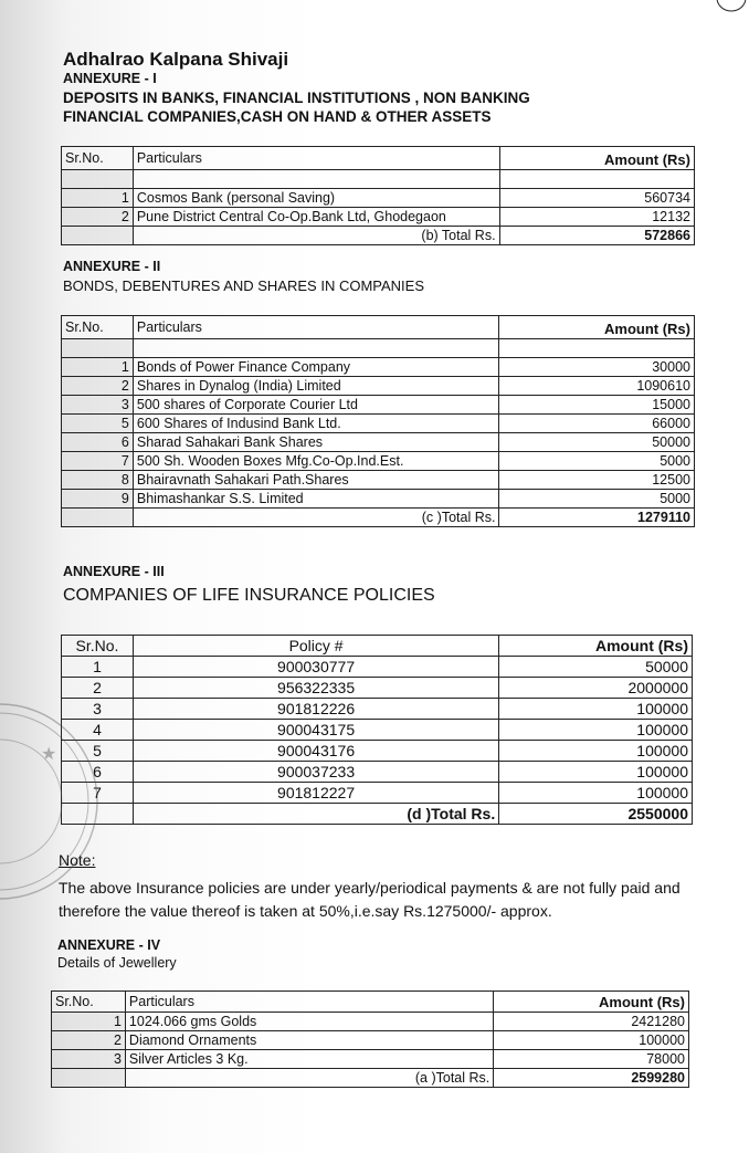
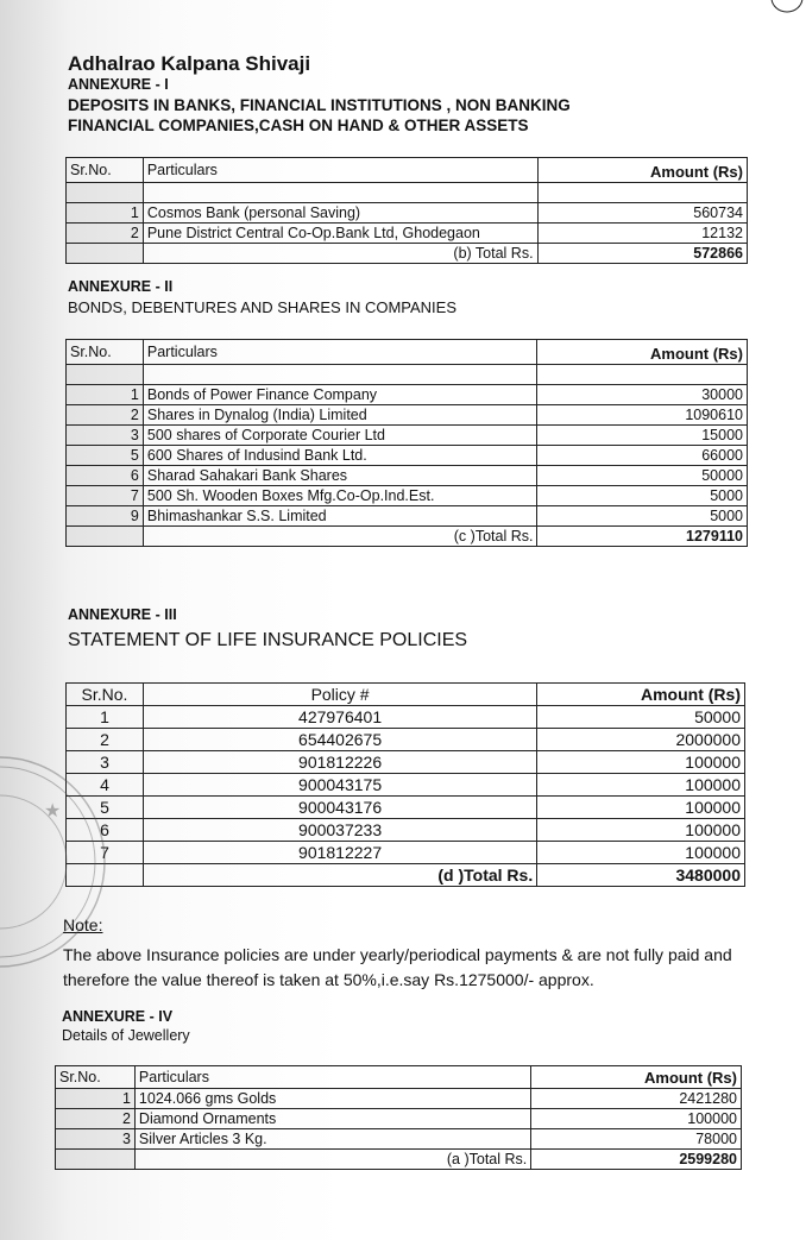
  Adhalrao Kalpana Shivaji
  ANNEXURE - I
  DEPOSITS IN BANKS, FINANCIAL INSTITUTIONS , NON BANKING
  FINANCIAL COMPANIES,CASH ON HAND & OTHER ASSETS
  Sr.No.	Particulars	Amount (Rs)
  1	Cosmos Bank (personal Saving)	560734
  2	Pune District Central Co-Op.Bank Ltd, Ghodegaon	12132
  	(b) Total Rs.	572866
  ANNEXURE - II
  BONDS, DEBENTURES AND SHARES IN COMPANIES
  Sr.No.	Particulars	Amount (Rs)
  1	Bonds of Power Finance Company	30000
  2	Shares in Dynalog (India) Limited	1090610
  3	500 shares of Corporate Courier Ltd	15000
  5	600 Shares of Indusind Bank Ltd.	66000
  6	Sharad Sahakari Bank Shares	50000
  7	500 Sh. Wooden Boxes Mfg.Co-Op.Ind.Est.	5000
- 8	Bhairavnath Sahakari Path.Shares	12500
  9	Bhimashankar S.S. Limited	5000
  	(c )Total Rs.	1279110
  ANNEXURE - III
- COMPANIES OF LIFE INSURANCE POLICIES
+ STATEMENT OF LIFE INSURANCE POLICIES
  Sr.No.	Policy #	Amount (Rs)
- 1	900030777	50000
+ 1	427976401	50000
- 2	956322335	2000000
+ 2	654402675	2000000
  3	901812226	100000
  4	900043175	100000
  5	900043176	100000
  6	900037233	100000
  7	901812227	100000
- 	(d )Total Rs.	2550000
+ 	(d )Total Rs.	3480000
  Note:
  The above Insurance policies are under yearly/periodical payments & are not fully paid and therefore the value thereof is taken at 50%,i.e.say Rs.1275000/- approx.
  ANNEXURE - IV
  Details of Jewellery
  Sr.No.	Particulars	Amount (Rs)
  1	1024.066 gms Golds	2421280
  2	Diamond Ornaments	100000
  3	Silver Articles 3 Kg.	78000
  	(a )Total Rs.	2599280
  ★
